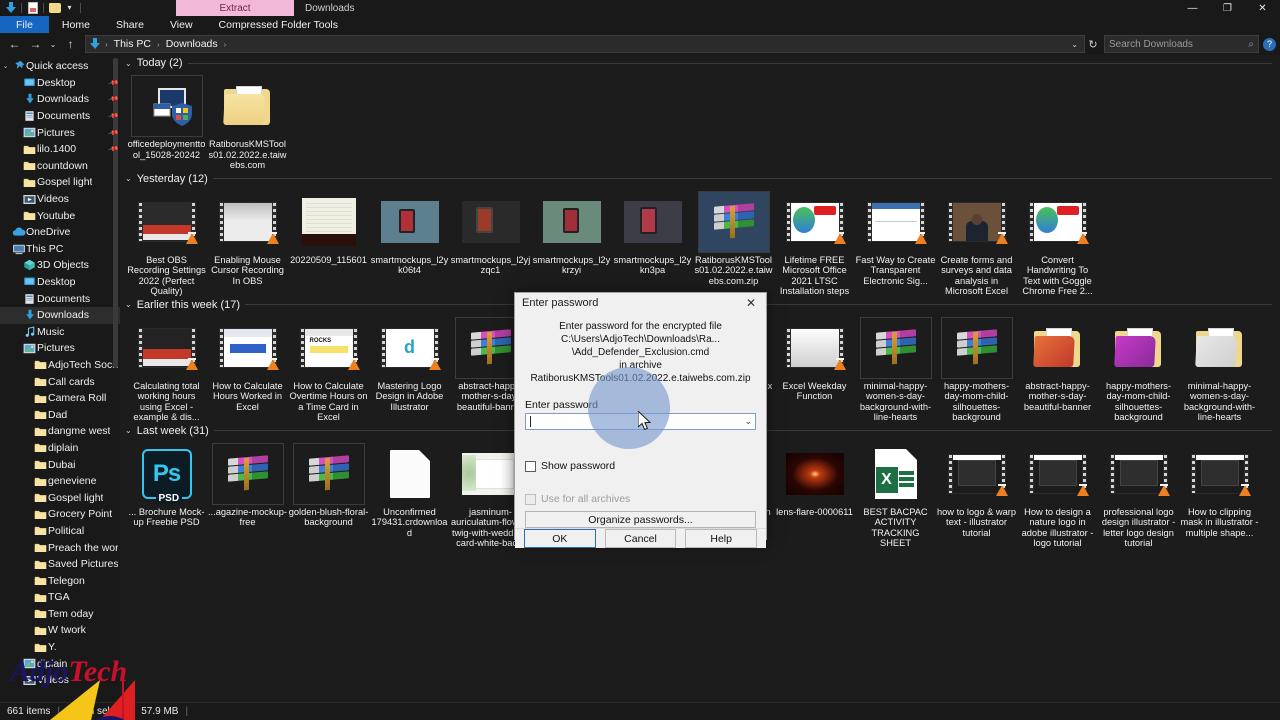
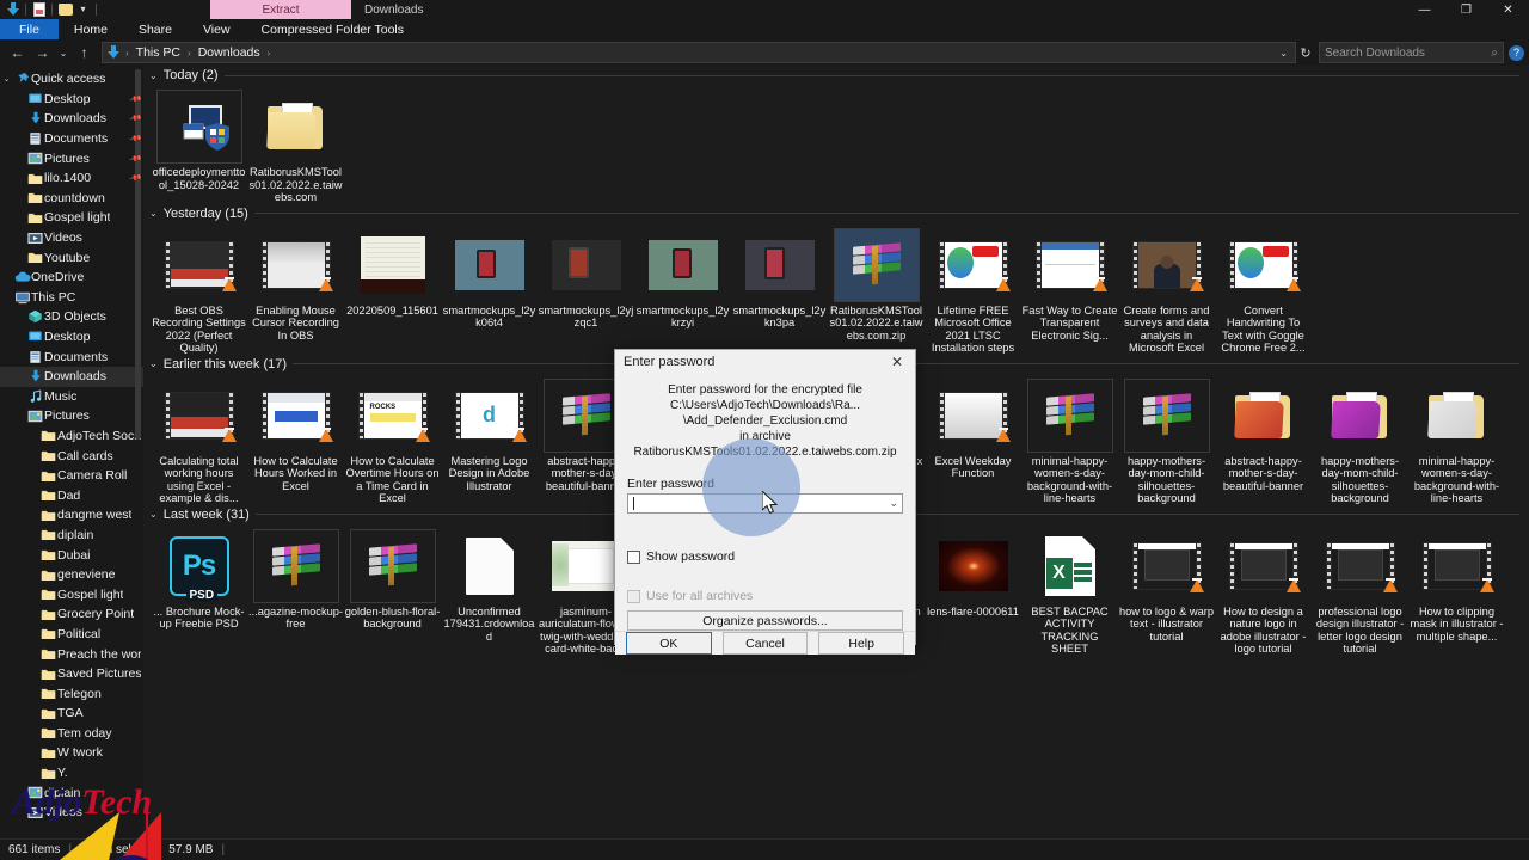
  ▾
  Extract
  Downloads
  —
  ❐
  ✕
  File
  Home
  Share
  View
  Compressed Folder Tools
  ←
  →
  ⌄
  ↑
  ›
  This PC
  ›
  Downloads
  ›
  ⌄
  ↻
  Search Downloads
  ⌕
  ?
  Quick access
  Desktop
  Downloads
  Documents
  Pictures
  lilo.1400
  countdown
  Gospel light
  Videos
  Youtube
  OneDrive
  This PC
  3D Objects
  Desktop
  Documents
  Downloads
  Music
  Pictures
  AdjoTech Soc
  Call cards
  Camera Roll
  Dad
  dangme west
  diplain
  Dubai
  geneviene
  Gospel light
  Grocery Point
  Political
  Preach the wor
  Saved Pictures
  Telegon
  TGA
  Tem oday
  W twork
  Y.
  diplain
  Videos
  ⌄
  Today (2)
  officedeploymenttool_15028-20242
  RatiborusKMSTools01.02.2022.e.taiwebs.com
  ⌄
- Yesterday (12)
+ Yesterday (15)
  Best OBS Recording Settings 2022 (Perfect Quality)
  Enabling Mouse Cursor Recording In OBS
  20220509_115601
  smartmockups_l2yk06t4
  smartmockups_l2yjzqc1
  smartmockups_l2ykrzyi
  smartmockups_l2ykn3pa
  RatiborusKMSTools01.02.2022.e.taiwebs.com.zip
  Lifetime FREE Microsoft Office 2021 LTSC Installation steps
  Fast Way to Create Transparent Electronic Sig...
  Create forms and surveys and data analysis in Microsoft Excel
  Convert Handwriting To Text with Goggle Chrome Free 2...
  ⌄
  Earlier this week (17)
  Calculating total working hours using Excel - example & dis...
  How to Calculate Hours Worked in Excel
  How to Calculate Overtime Hours on a Time Card in Excel
  d
  Mastering Logo Design in Adobe Illustrator
  abstract-happmother-s-dabeautiful-ban
  Excel Weekday Function
  minimal-happy-women-s-day-background-with-line-hearts
  happy-mothers-day-mom-child-silhouettes-background
  abstract-happy-mother-s-day-beautiful-banner
  happy-mothers-day-mom-child-silhouettes-background
  minimal-happy-women-s-day-background-with-line-hearts
  ⌄
  Last week (31)
  Ps
  ... Brochure Mock-up Freebie PSD
  ...agazine-mockup-free
  golden-blush-floral-background
  Unconfirmed 179431.crdownload
  jasminum-auriculatum-flotwig-with-weddcard-white-ba
  lens-flare-0000611
  X
  BEST BACPAC ACTIVITY TRACKING SHEET
  how to logo & warp text - illustrator tutorial
  How to design a nature logo in adobe illustrator - logo tutorial
  professional logo design illustrator - letter logo design tutorial
  How to clipping mask in illustrator - multiple shape...
  Enter password
  ✕
  Enter password for the encrypted file
  C:\Users\AdjoTech\Downloads\Ra... \Add_Defender_Exclusion.cmd
  in archive RatiborusKMSTools01.02.2022.e.taiwebs.com.zip
  Enter password
  ⌄
  Show password
  Use for all archives
  Organize passwords...
  OK
  Cancel
  Help
  AdjoTech
  661 items
  |
  57.9 MB
  |
